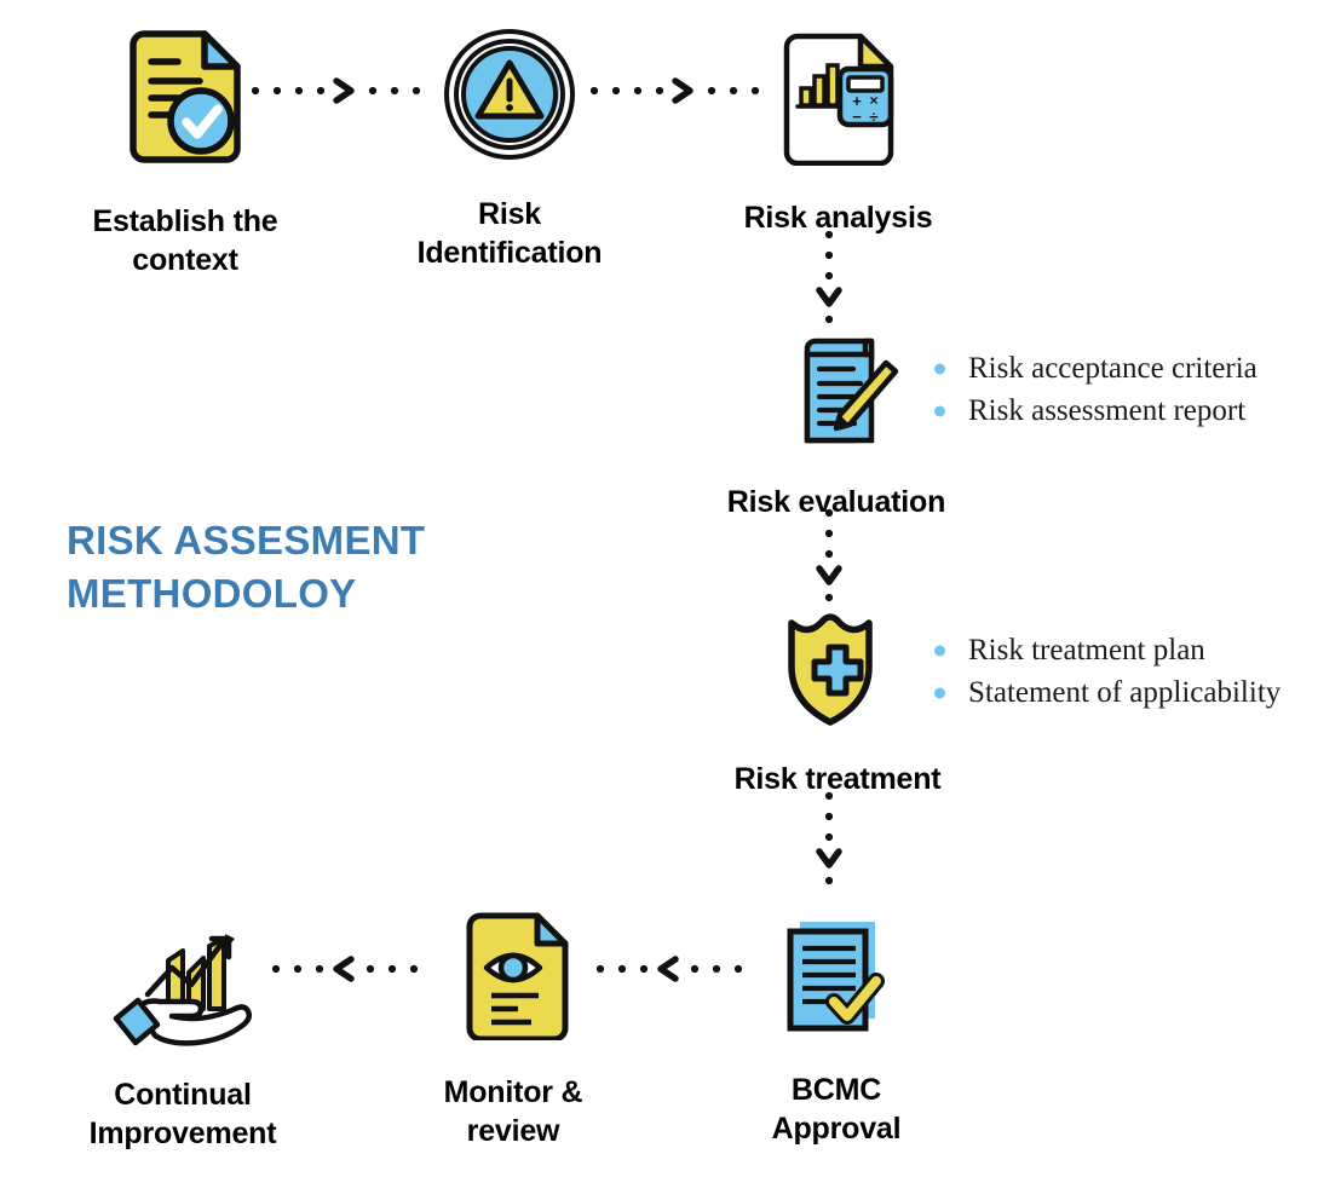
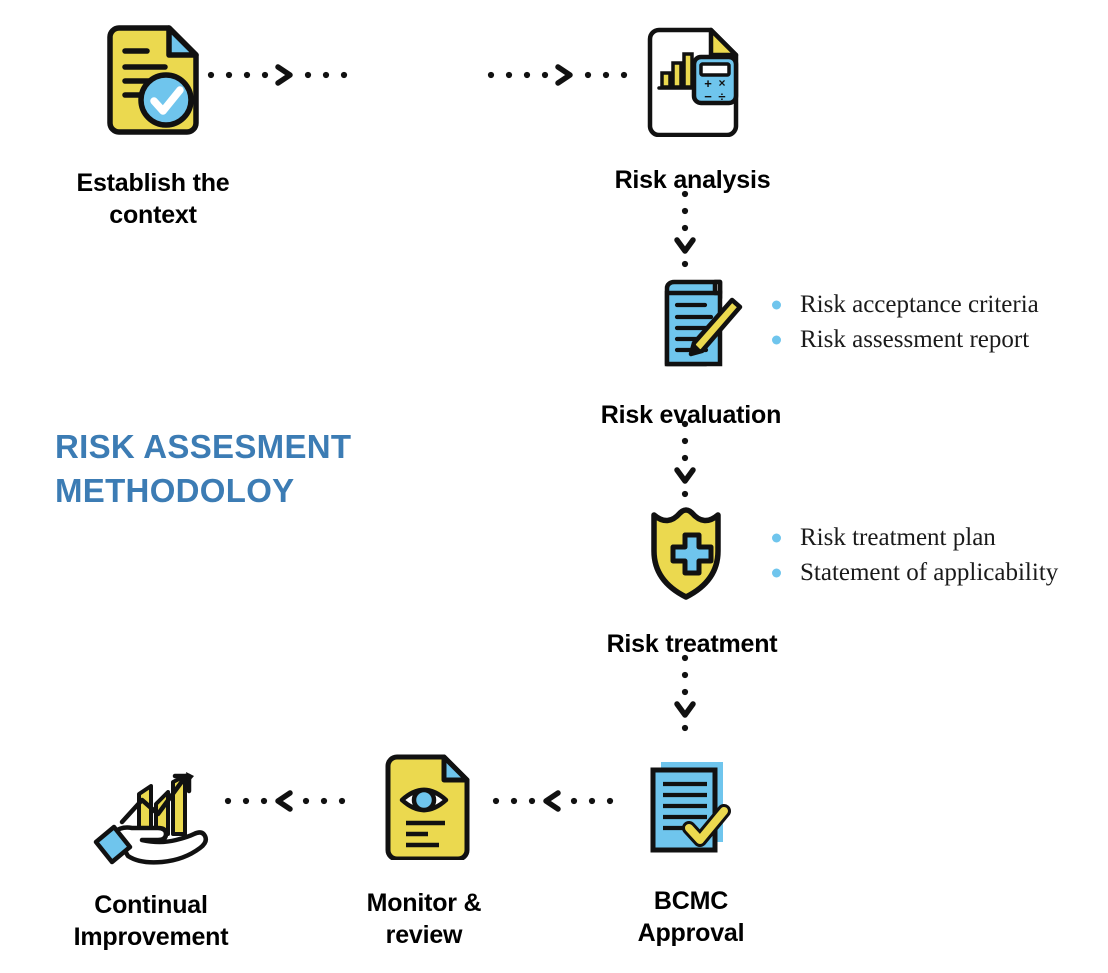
  RISK ASSESMENT
  METHODOLOY
  Establish the
  context
- Risk
- Identification
  +
  ×
  −
  ÷
  Risk analysis
  Risk evaluation
  Risk acceptance criteria
  Risk assessment report
  Risk treatment
  Risk treatment plan
  Statement of applicability
  BCMC
  Approval
  Monitor &
  review
  Continual
  Improvement
